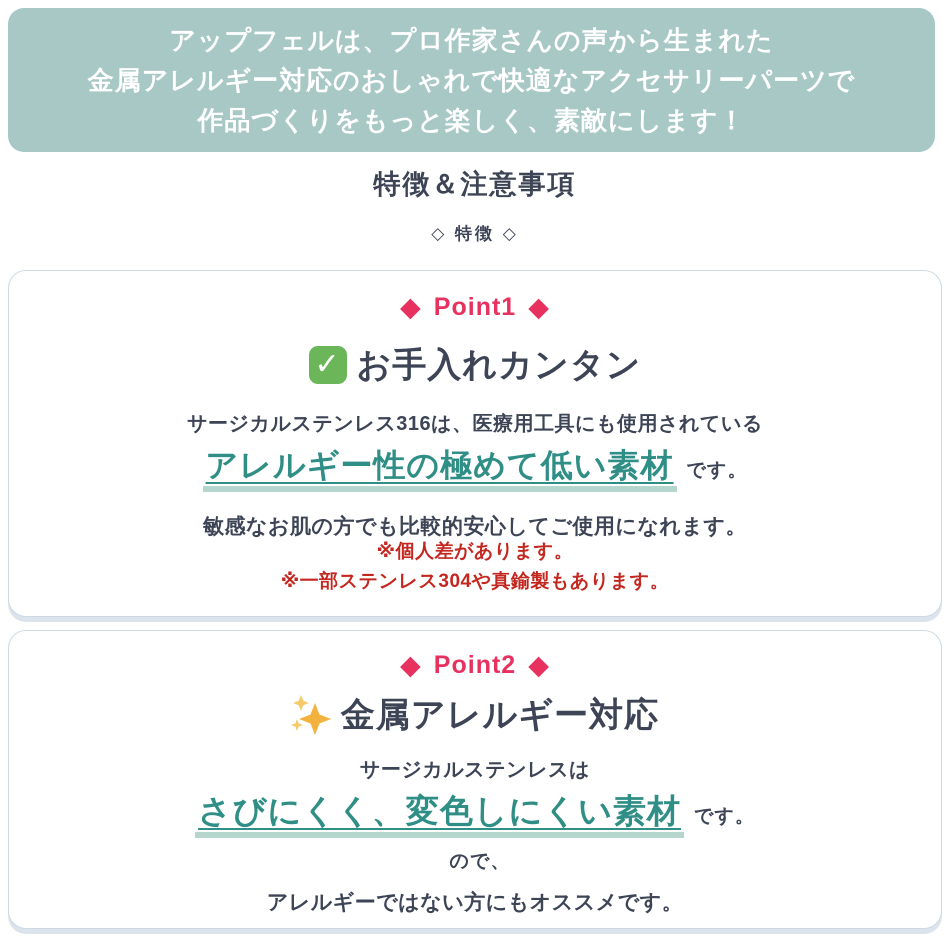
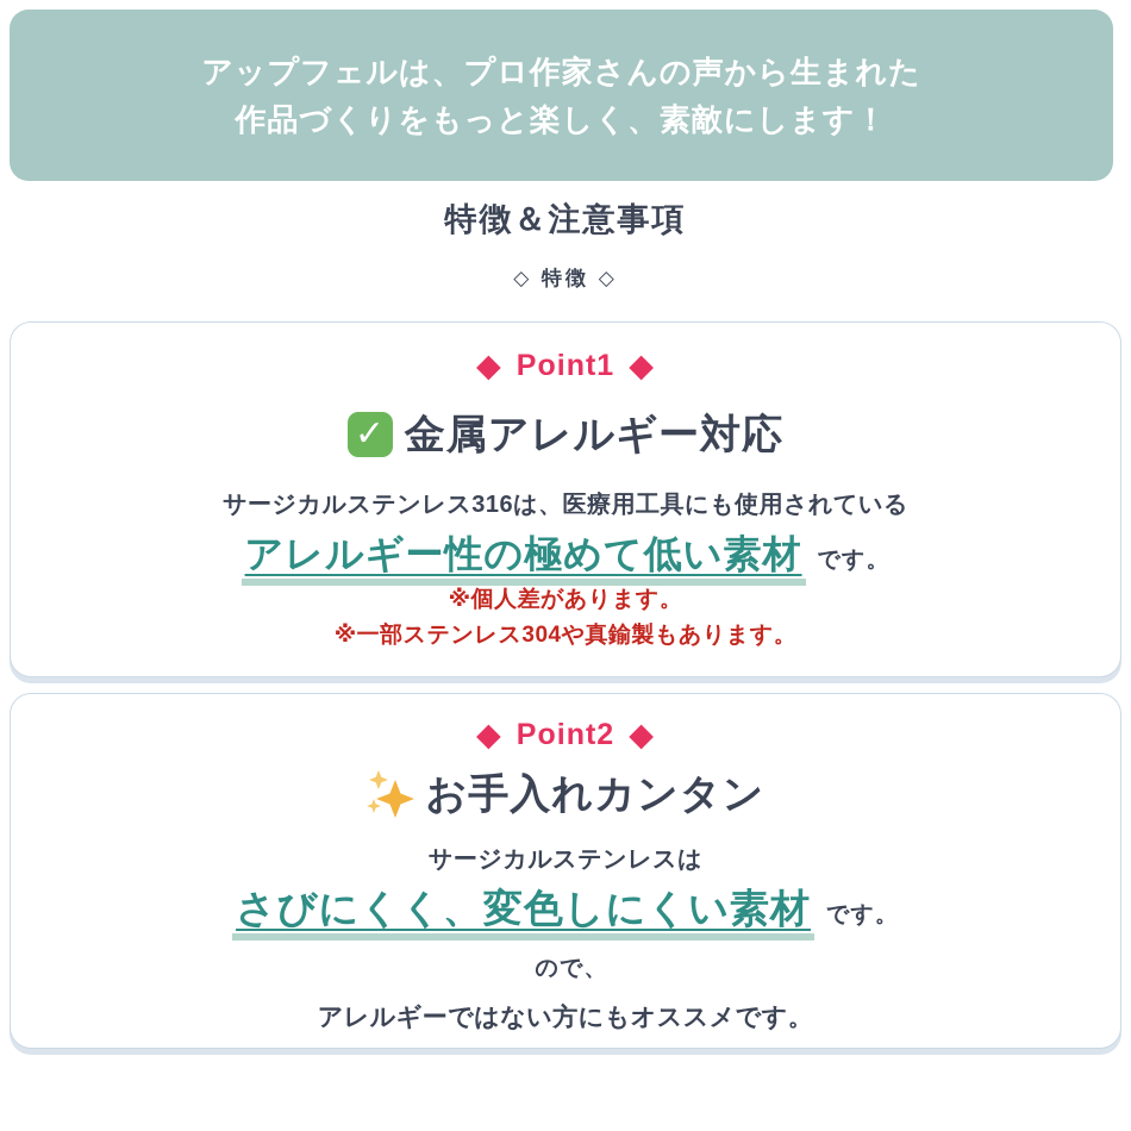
  アップフェルは、プロ作家さんの声から生まれた
- 金属アレルギー対応のおしゃれで快適なアクセサリーパーツで
  作品づくりをもっと楽しく、素敵にします！
  特徴＆注意事項
  ◇ 特徴 ◇
  ◆
  Point1
  ◆
  ✓
- お手入れカンタン
+ 金属アレルギー対応
  サージカルステンレス316は、医療用工具にも使用されている
  アレルギー性の極めて低い素材
  です。
- 敏感なお肌の方でも比較的安心してご使用になれます。
  ※個人差があります。
  ※一部ステンレス304や真鍮製もあります。
  ◆
  Point2
  ◆
- 金属アレルギー対応
+ お手入れカンタン
  サージカルステンレスは
  さびにくく、変色しにくい素材
  です。
  ので、
  アレルギーではない方にもオススメです。
